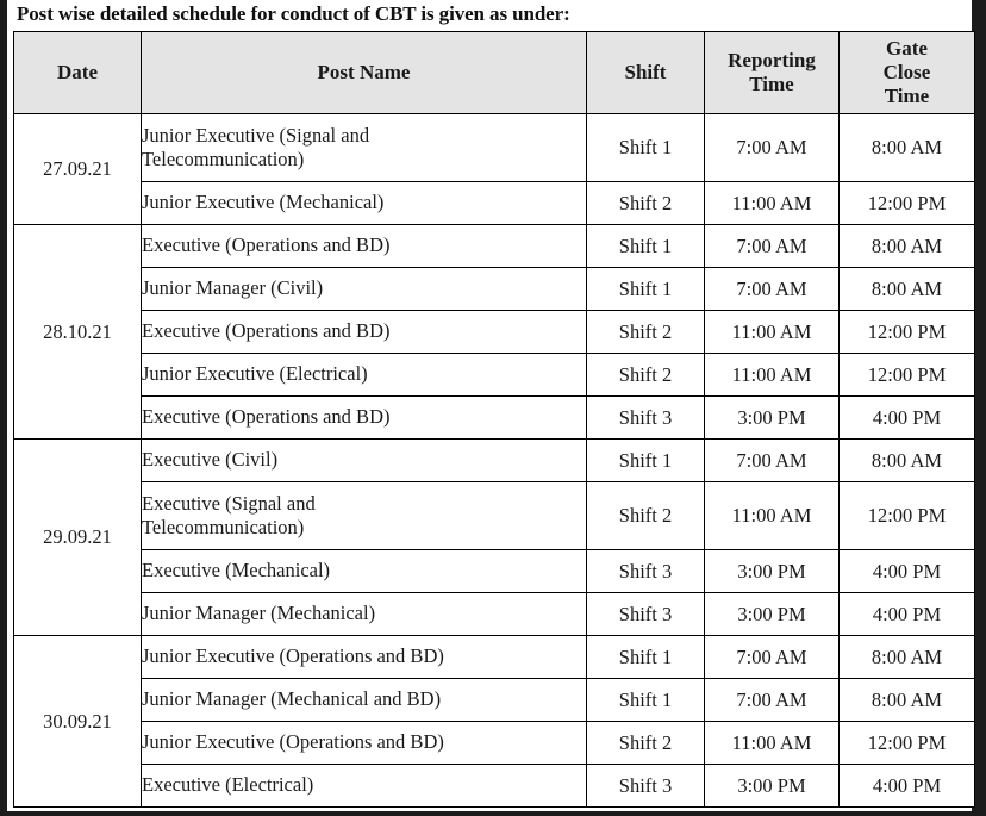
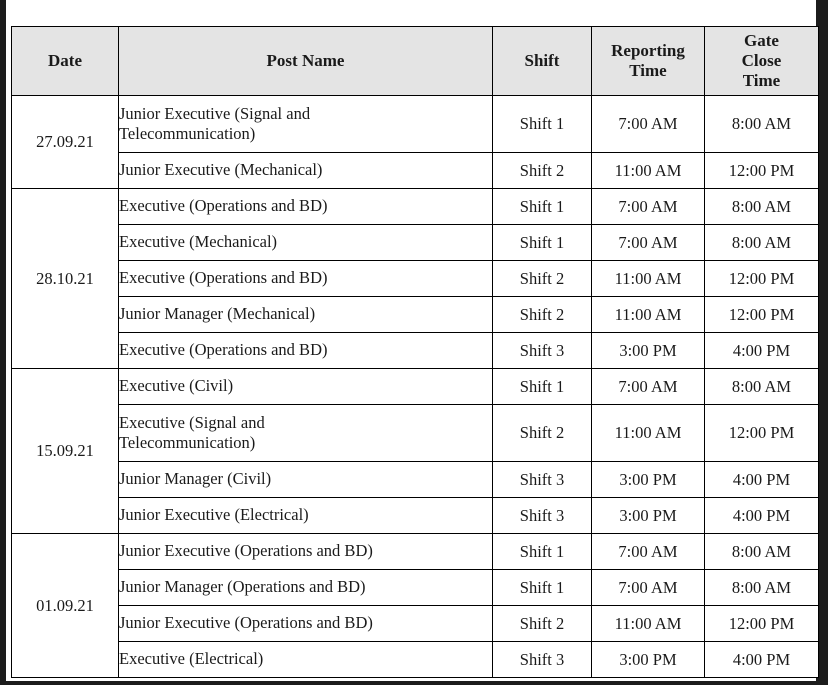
- Post wise detailed schedule for conduct of CBT is given as under:
  Date	Post Name	Shift	Reporting Time	Gate Close Time
  27.09.21	Junior Executive (Signal andTelecommunication)	Shift 1	7:00 AM	8:00 AM
  Junior Executive (Mechanical)	Shift 2	11:00 AM	12:00 PM
  28.10.21	Executive (Operations and BD)	Shift 1	7:00 AM	8:00 AM
- Junior Manager (Civil)	Shift 1	7:00 AM	8:00 AM
+ Executive (Mechanical)	Shift 1	7:00 AM	8:00 AM
  Executive (Operations and BD)	Shift 2	11:00 AM	12:00 PM
- Junior Executive (Electrical)	Shift 2	11:00 AM	12:00 PM
+ Junior Manager (Mechanical)	Shift 2	11:00 AM	12:00 PM
  Executive (Operations and BD)	Shift 3	3:00 PM	4:00 PM
- 29.09.21	Executive (Civil)	Shift 1	7:00 AM	8:00 AM
+ 15.09.21	Executive (Civil)	Shift 1	7:00 AM	8:00 AM
  Executive (Signal andTelecommunication)	Shift 2	11:00 AM	12:00 PM
- Executive (Mechanical)	Shift 3	3:00 PM	4:00 PM
+ Junior Manager (Civil)	Shift 3	3:00 PM	4:00 PM
- Junior Manager (Mechanical)	Shift 3	3:00 PM	4:00 PM
+ Junior Executive (Electrical)	Shift 3	3:00 PM	4:00 PM
- 30.09.21	Junior Executive (Operations and BD)	Shift 1	7:00 AM	8:00 AM
+ 01.09.21	Junior Executive (Operations and BD)	Shift 1	7:00 AM	8:00 AM
- Junior Manager (Mechanical and BD)	Shift 1	7:00 AM	8:00 AM
+ Junior Manager (Operations and BD)	Shift 1	7:00 AM	8:00 AM
  Junior Executive (Operations and BD)	Shift 2	11:00 AM	12:00 PM
  Executive (Electrical)	Shift 3	3:00 PM	4:00 PM
